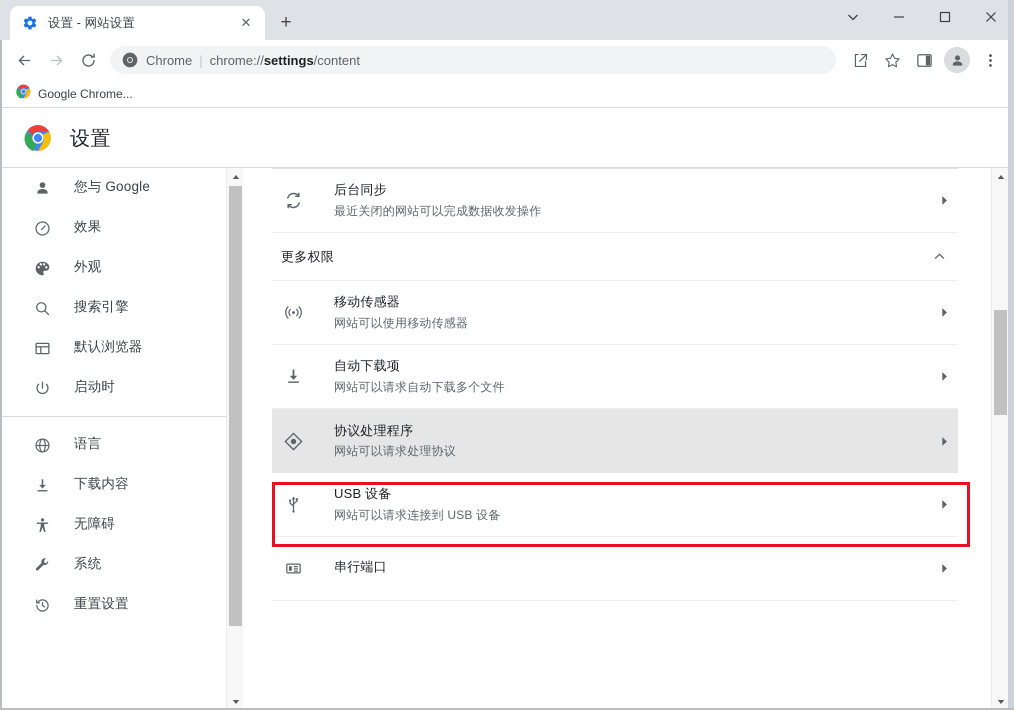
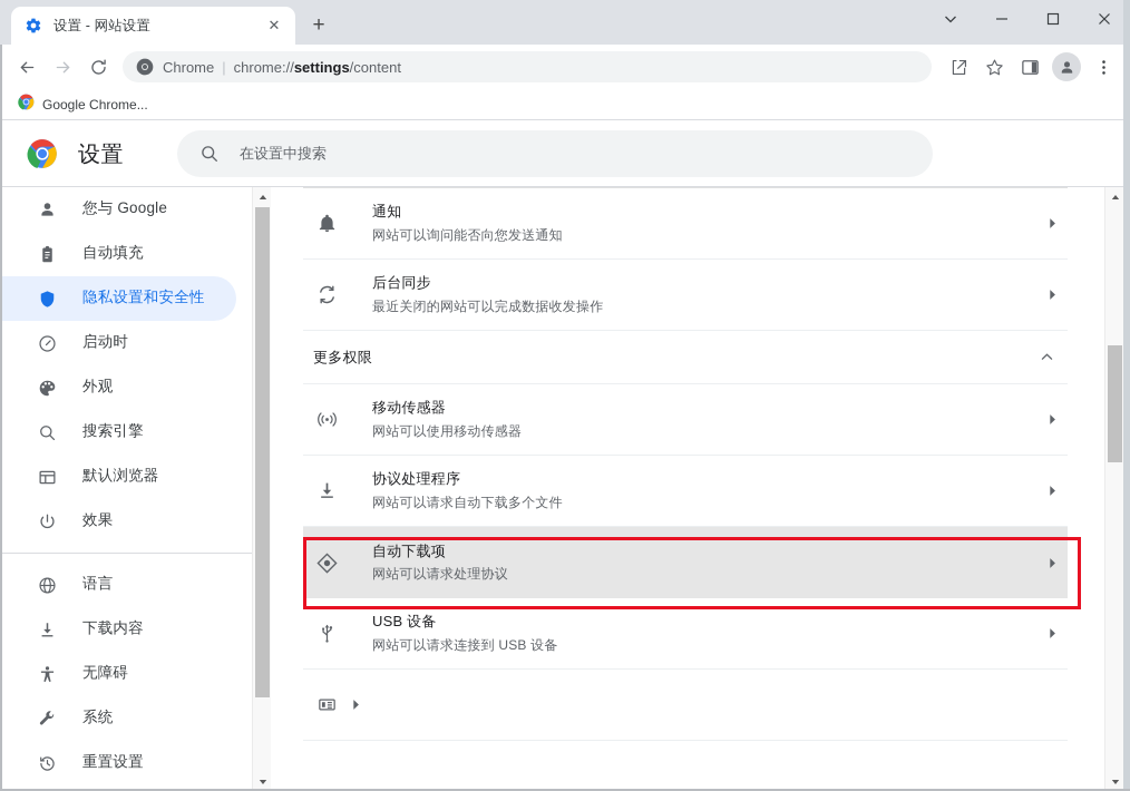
  设置 - 网站设置
  ✕
  +
  Chrome
  |
  chrome://settings/content
  Google Chrome...
  设置
+ 在设置中搜索
  您与 Google
+ 自动填充
+ 隐私设置和安全性
- 效果
+ 启动时
  外观
  搜索引擎
  默认浏览器
- 启动时
+ 效果
  语言
  下载内容
  无障碍
  系统
  重置设置
+ 通知
+ 网站可以询问能否向您发送通知
  后台同步
  最近关闭的网站可以完成数据收发操作
  更多权限
  移动传感器
  网站可以使用移动传感器
- 自动下载项
+ 协议处理程序
  网站可以请求自动下载多个文件
- 协议处理程序
+ 自动下载项
  网站可以请求处理协议
  USB 设备
  网站可以请求连接到 USB 设备
- 串行端口
